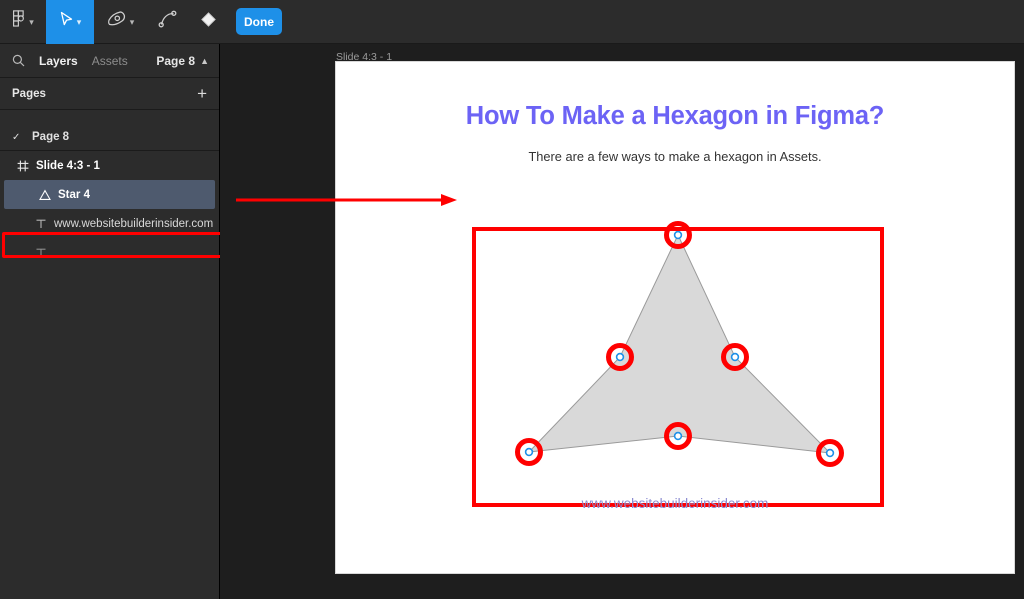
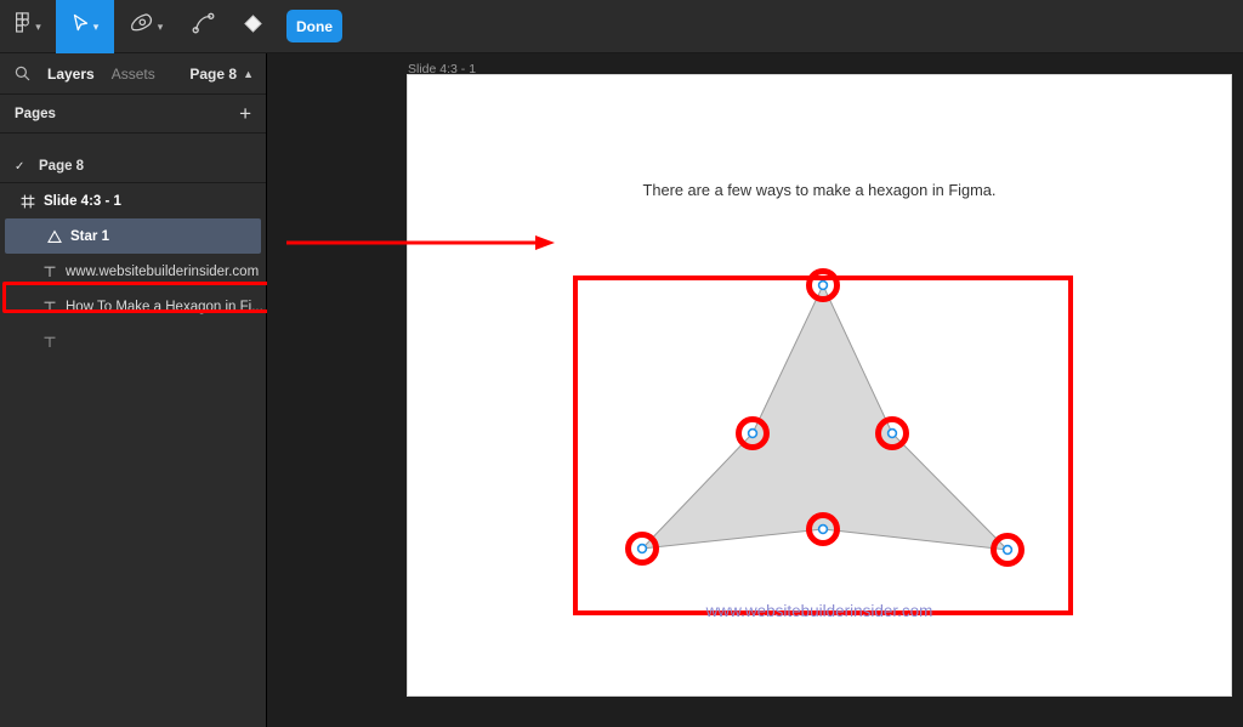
  ▾
  ▾
  ▾
  Done
  Layers
  Assets
  Page 8
  ▲
  Pages
  +
  ✓
  Page 8
  Slide 4:3 - 1
- Star 4
+ Star 1
  www.websitebuilderinsider.com
+ How To Make a Hexagon in Fi...
  Slide 4:3 - 1
- How To Make a Hexagon in Figma?
- There are a few ways to make a hexagon in Assets.
+ There are a few ways to make a hexagon in Figma.
  www.websitebuilderinsider.com
